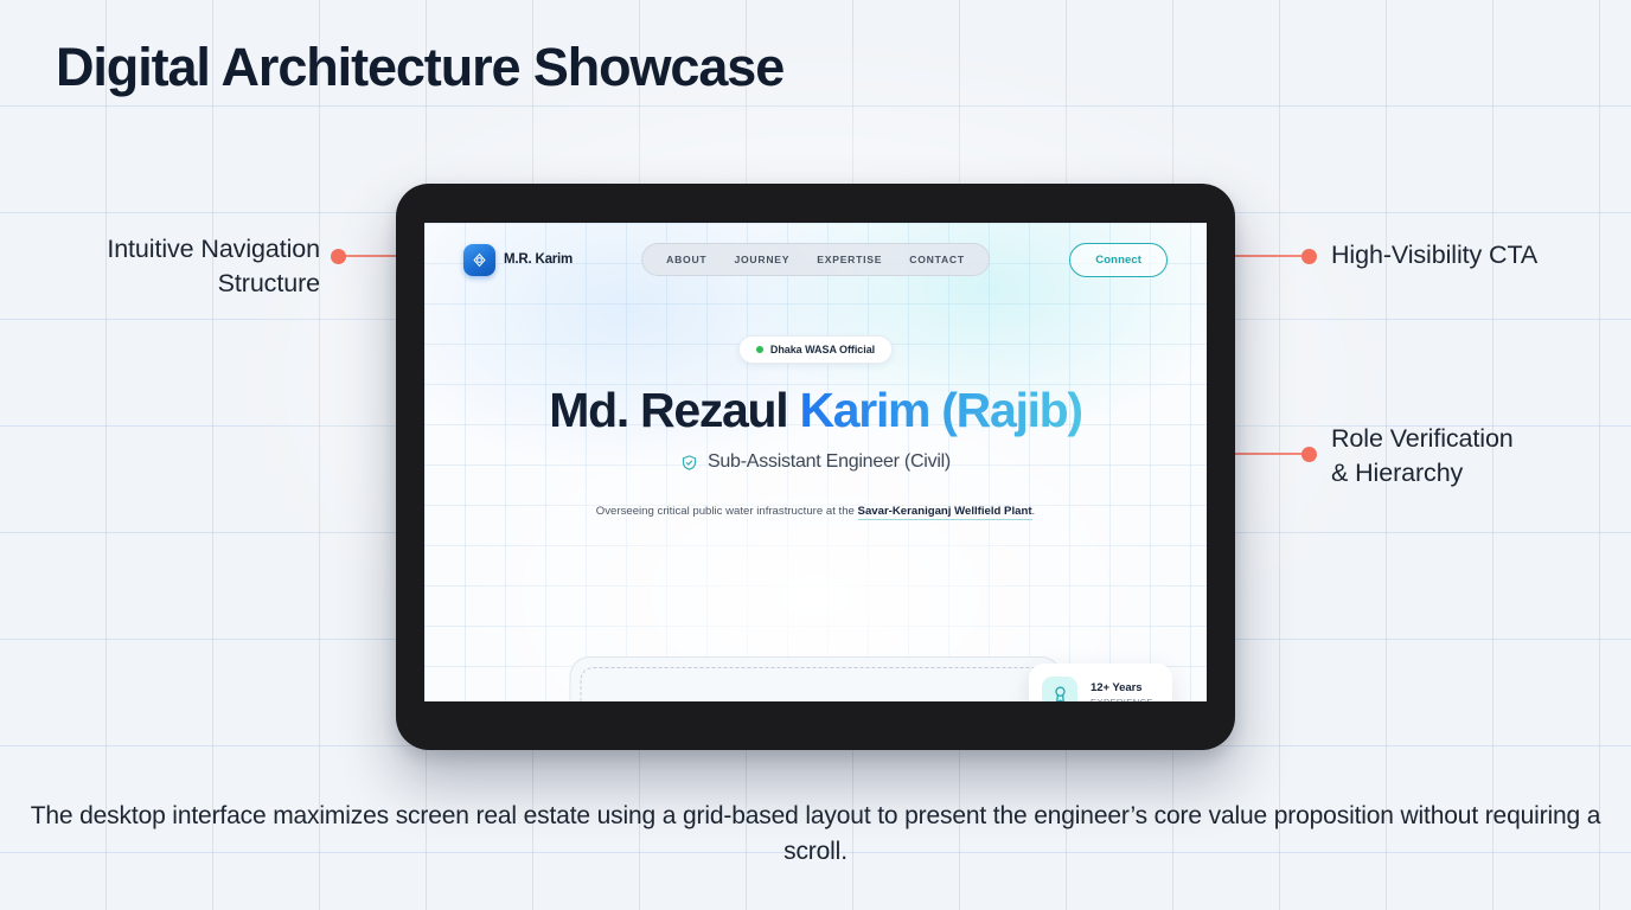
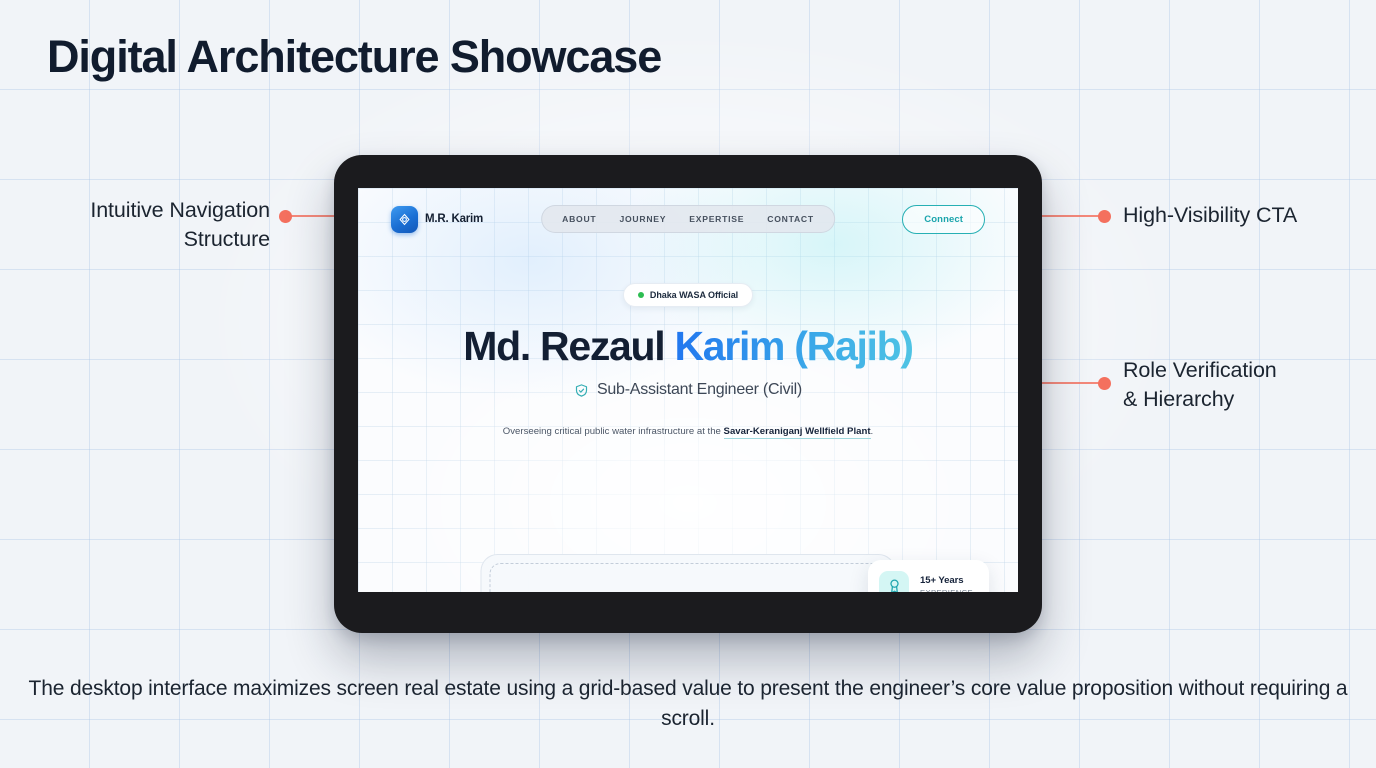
  Digital Architecture Showcase
  Intuitive Navigation
  Structure
  High-Visibility CTA
  Role Verification
  & Hierarchy
  M.R. Karim
  ABOUT
  JOURNEY
  EXPERTISE
  CONTACT
  Connect
  Dhaka WASA Official
  Md. Rezaul Karim (Rajib)
  Sub-Assistant Engineer (Civil)
  Overseeing critical public water infrastructure at the Savar-Keraniganj Wellfield Plant.
- 12+ Years
+ 15+ Years
- The desktop interface maximizes screen real estate using a grid-based layout to present the engineer’s core value proposition without requiring a scroll.
+ The desktop interface maximizes screen real estate using a grid-based value to present the engineer’s core value proposition without requiring a scroll.
